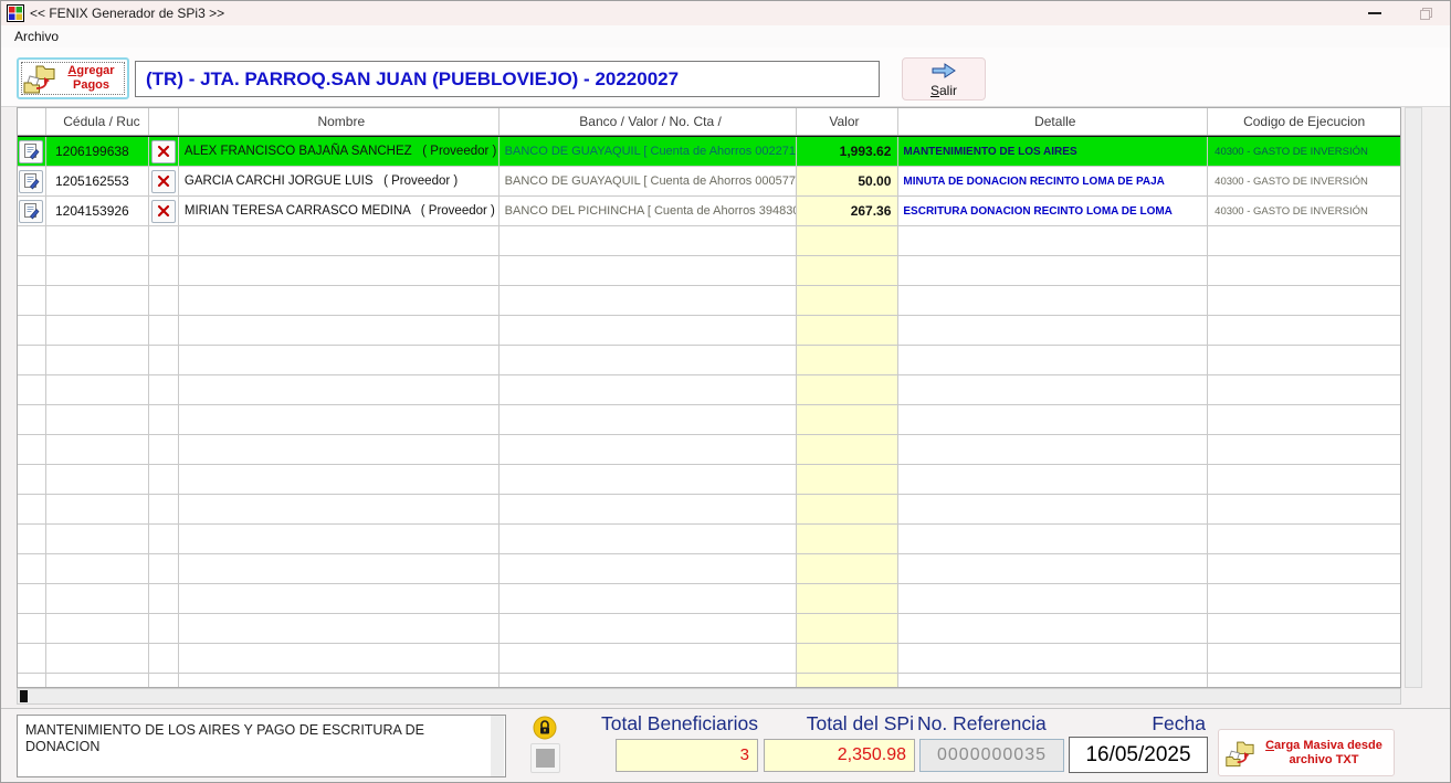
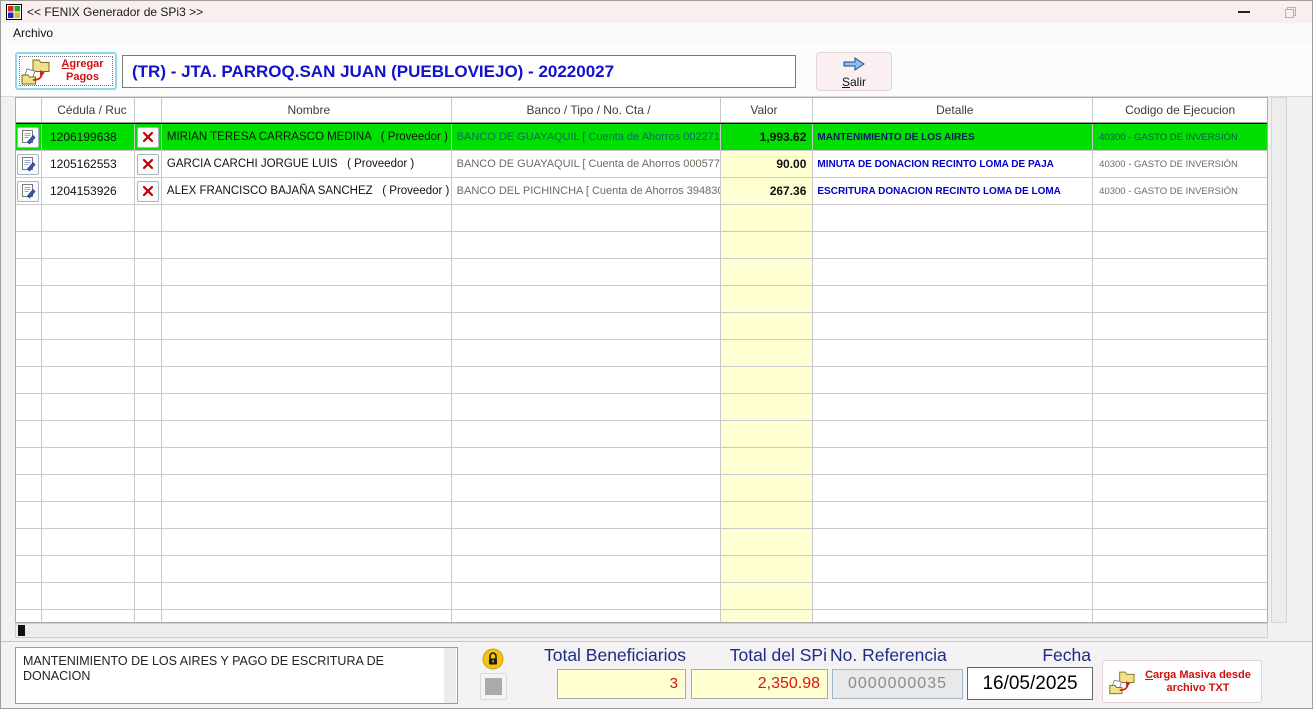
  << FENIX Generador de SPi3 >>
  Archivo
  Agregar
  Pagos
  (TR) - JTA. PARROQ.SAN JUAN (PUEBLOVIEJO) - 20220027
  Salir
  Cédula / Ruc
  Nombre
- Banco / Valor / No. Cta /
+ Banco / Tipo / No. Cta /
  Valor
  Detalle
  Codigo de Ejecucion
  1206199638
- ALEX FRANCISCO BAJAÑA SANCHEZ ( Proveedor )
+ MIRIAN TERESA CARRASCO MEDINA ( Proveedor )
  BANCO DE GUAYAQUIL [ Cuenta de Ahorros 002271
  1,993.62
  MANTENIMIENTO DE LOS AIRES
  40300 - GASTO DE INVERSIÓN
  1205162553
  GARCIA CARCHI JORGUE LUIS ( Proveedor )
  BANCO DE GUAYAQUIL [ Cuenta de Ahorros 000577
- 50.00
+ 90.00
  MINUTA DE DONACION RECINTO LOMA DE PAJA
  40300 - GASTO DE INVERSIÓN
  1204153926
- MIRIAN TERESA CARRASCO MEDINA ( Proveedor )
+ ALEX FRANCISCO BAJAÑA SANCHEZ ( Proveedor )
  BANCO DEL PICHINCHA [ Cuenta de Ahorros 394830
  267.36
  ESCRITURA DONACION RECINTO LOMA DE LOMA
  40300 - GASTO DE INVERSIÓN
  MANTENIMIENTO DE LOS AIRES Y PAGO DE ESCRITURA DE DONACION
  Total Beneficiarios
  3
  Total del SPi
  2,350.98
  No. Referencia
  0000000035
  Fecha
  16/05/2025
  Carga Masiva desde
  archivo TXT
